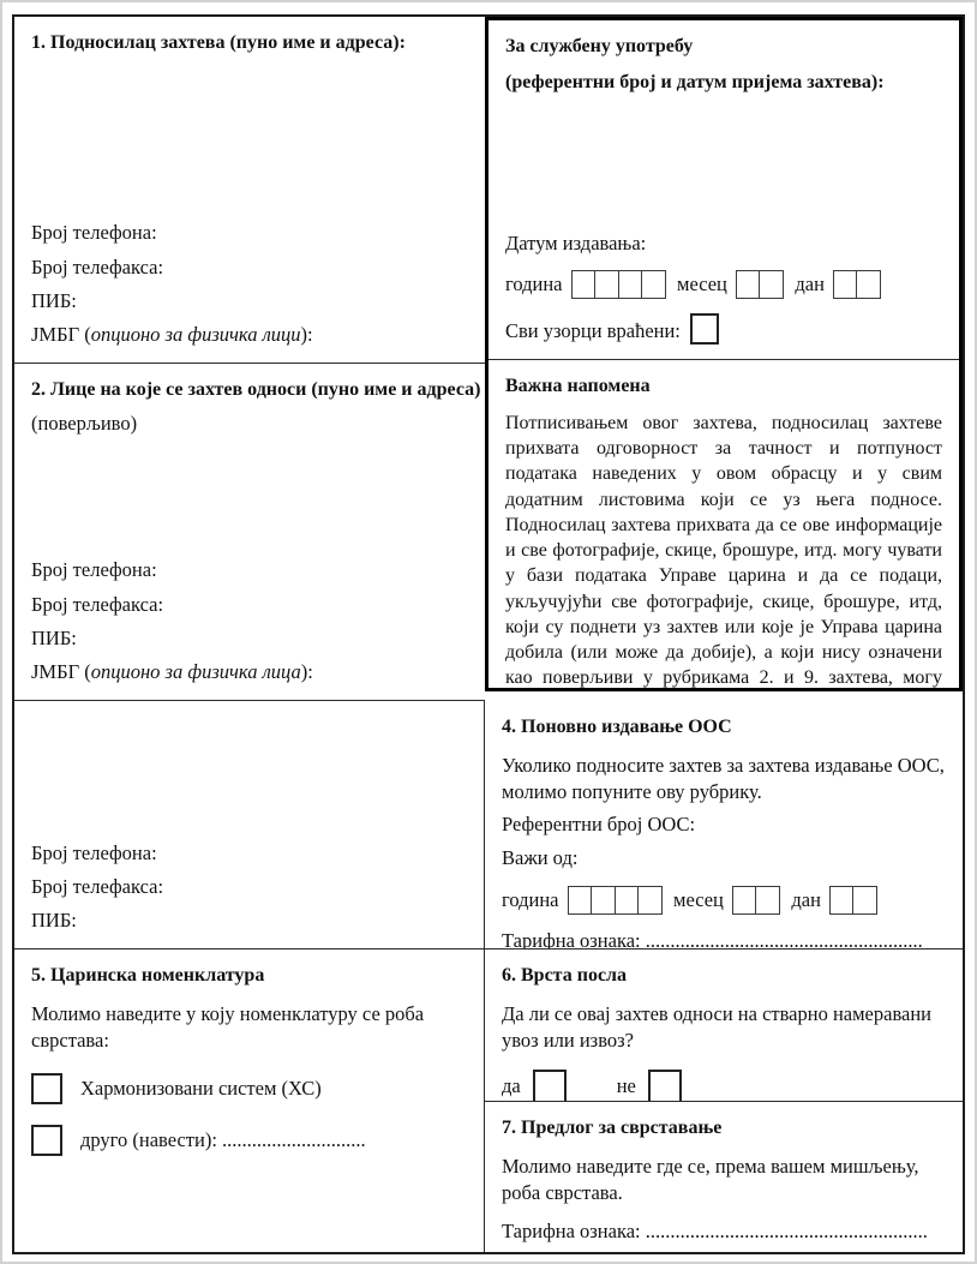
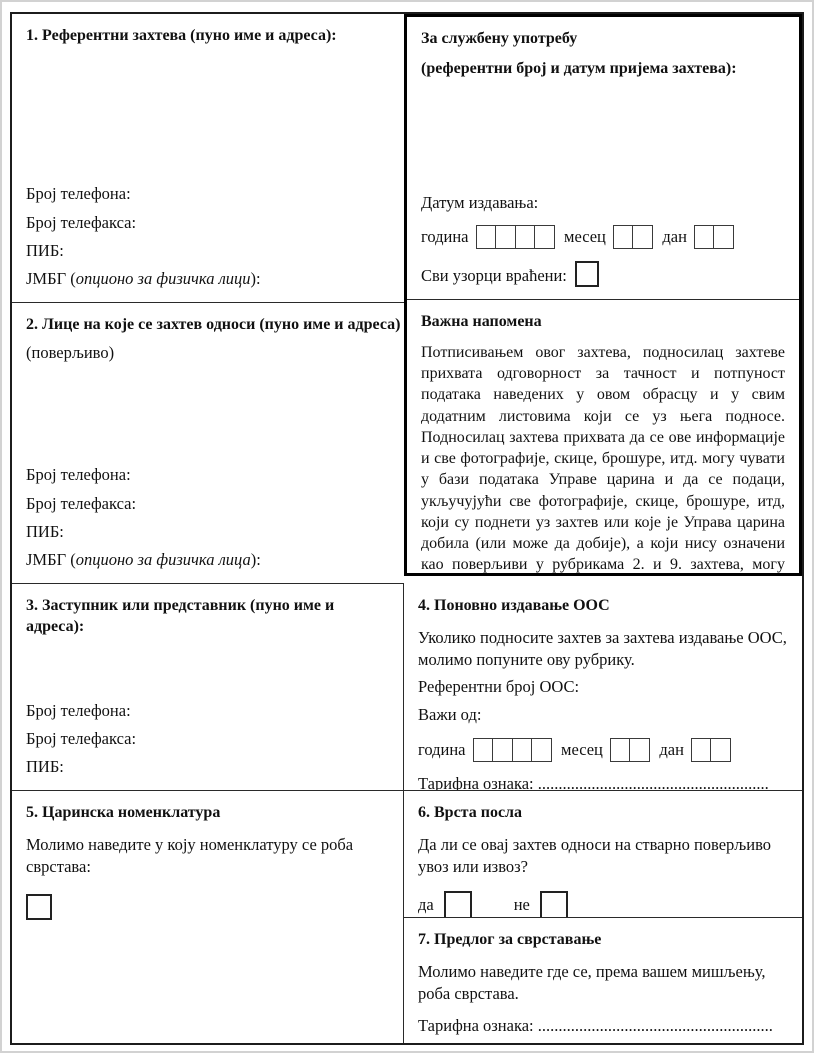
- 1. Подносилац захтева (пуно име и адреса):
+ 1. Референтни захтева (пуно име и адреса):
  Број телефона:
  Број телефакса:
  ПИБ:
  ЈМБГ (опционо за физичка лици):
  За службену употребу
  (референтни број и датум пријема захтева):
  Датум издавања:
  година
  месец
  дан
  Сви узорци враћени:
  Важна напомена
  Потписивањем овог захтева, подносилац захтеве прихвата одговорност за тачност и потпуност података наведених у овом обрасцу и у свим додатним листовима који се уз њега подносе. Подносилац захтева прихвата да се ове информације и све фотографије, скице, брошуре, итд. могу чувати у бази података Управе царина и да се подаци, укључујући све фотографије, скице, брошуре, итд, који су поднети уз захтев или које је Управа царина добила (или може да добије), а који нису означени као поверљиви у рубрикама 2. и 9. захтева, могу
  2. Лице на које се захтев односи (пуно име и адреса)
  (поверљиво)
  Број телефона:
  Број телефакса:
  ПИБ:
  ЈМБГ (опционо за физичка лица):
+ 3. Заступник или представник (пуно име и адреса):
  Број телефона:
  Број телефакса:
  ПИБ:
  4. Поновно издавање ООС
  Уколико подносите захтев за захтева издавање ООС, молимо попуните ову рубрику.
  Референтни број ООС:
  Важи од:
  година
  месец
  дан
  Тарифна ознака: ........................................................
  5. Царинска номенклатура
  Молимо наведите у коју номенклатуру се роба сврстава:
- Хармонизовани систем (ХС)
- друго (навести): .............................
  6. Врста посла
- Да ли се овај захтев односи на стварно намеравани увоз или извоз?
+ Да ли се овај захтев односи на стварно поверљиво увоз или извоз?
  да
  не
  7. Предлог за сврставање
  Молимо наведите где се, према вашем мишљењу, роба сврстава.
  Тарифна ознака: .........................................................
